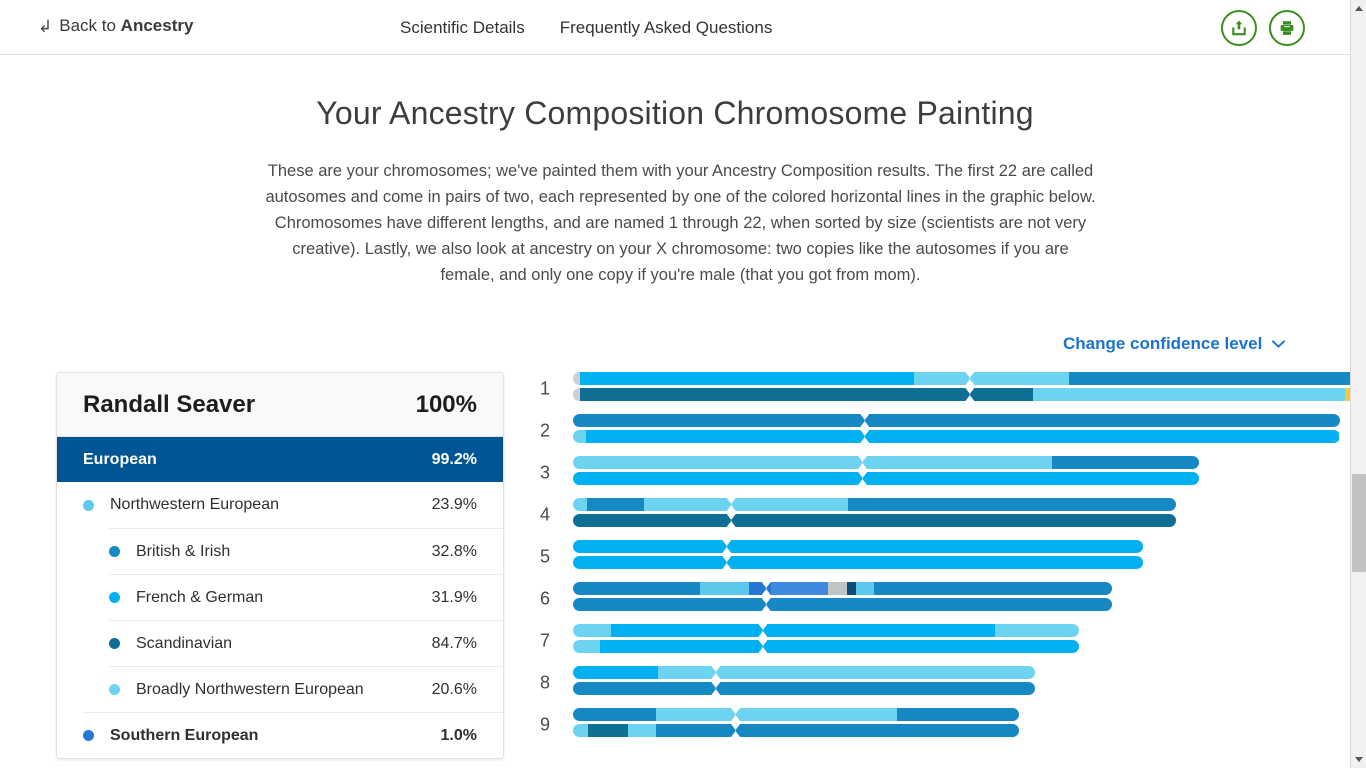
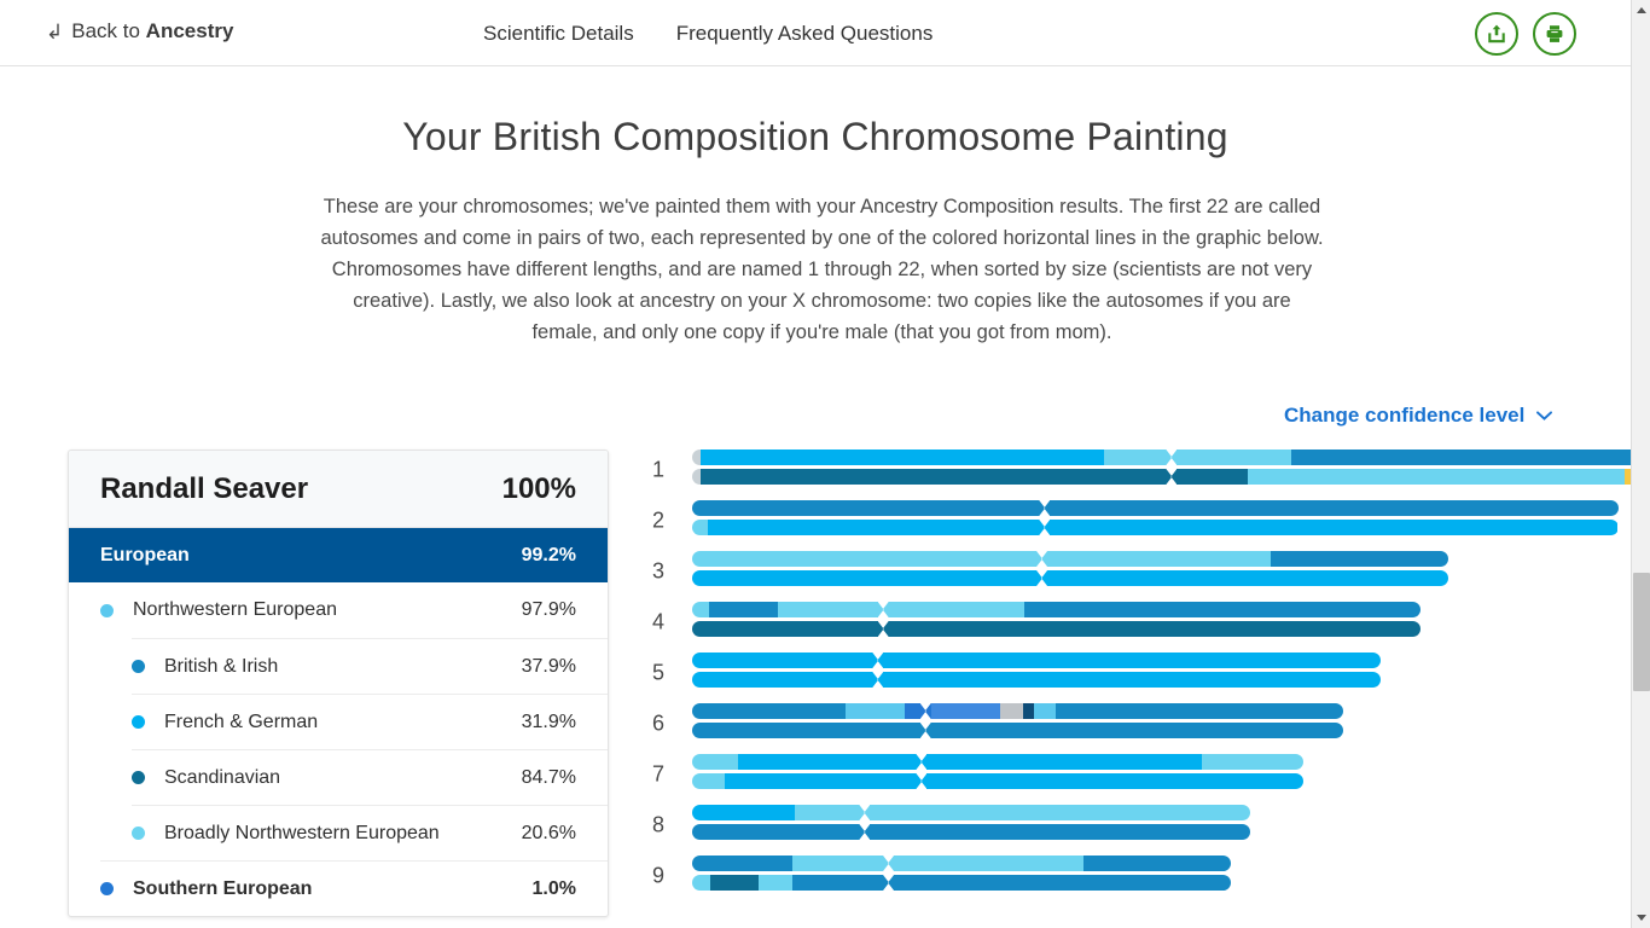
  ↲
  Back to Ancestry
  Scientific Details
  Frequently Asked Questions
- Your Ancestry Composition Chromosome Painting
+ Your British Composition Chromosome Painting
  These are your chromosomes; we've painted them with your Ancestry Composition results. The first 22 are called autosomes and come in pairs of two, each represented by one of the colored horizontal lines in the graphic below. Chromosomes have different lengths, and are named 1 through 22, when sorted by size (scientists are not very creative). Lastly, we also look at ancestry on your X chromosome: two copies like the autosomes if you are female, and only one copy if you're male (that you got from mom).
  Change confidence level
  Randall Seaver
  100%
  European
  99.2%
  Northwestern European
- 23.9%
+ 97.9%
  British & Irish
- 32.8%
+ 37.9%
  French & German
  31.9%
  Scandinavian
  84.7%
  Broadly Northwestern European
  20.6%
  Southern European
  1.0%
  1
  2
  3
  4
  5
  6
  7
  8
  9
